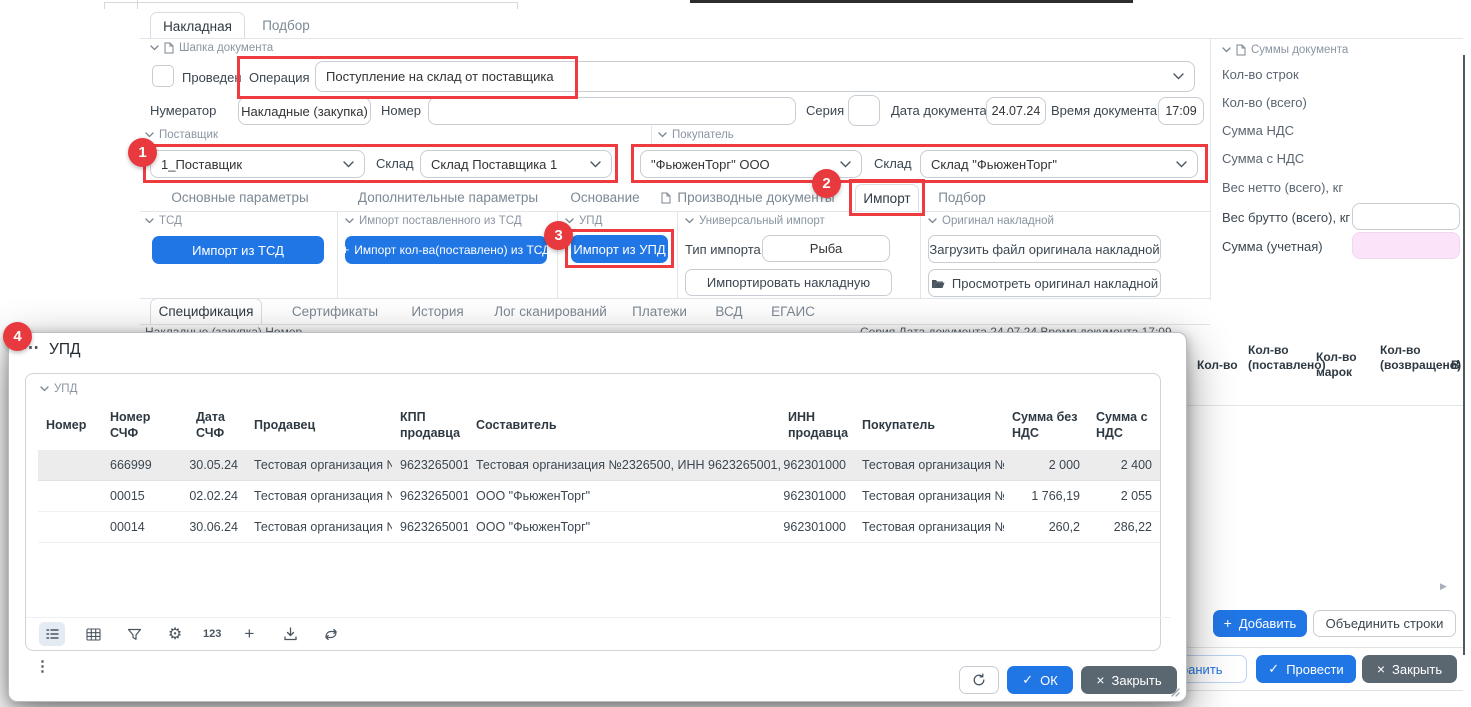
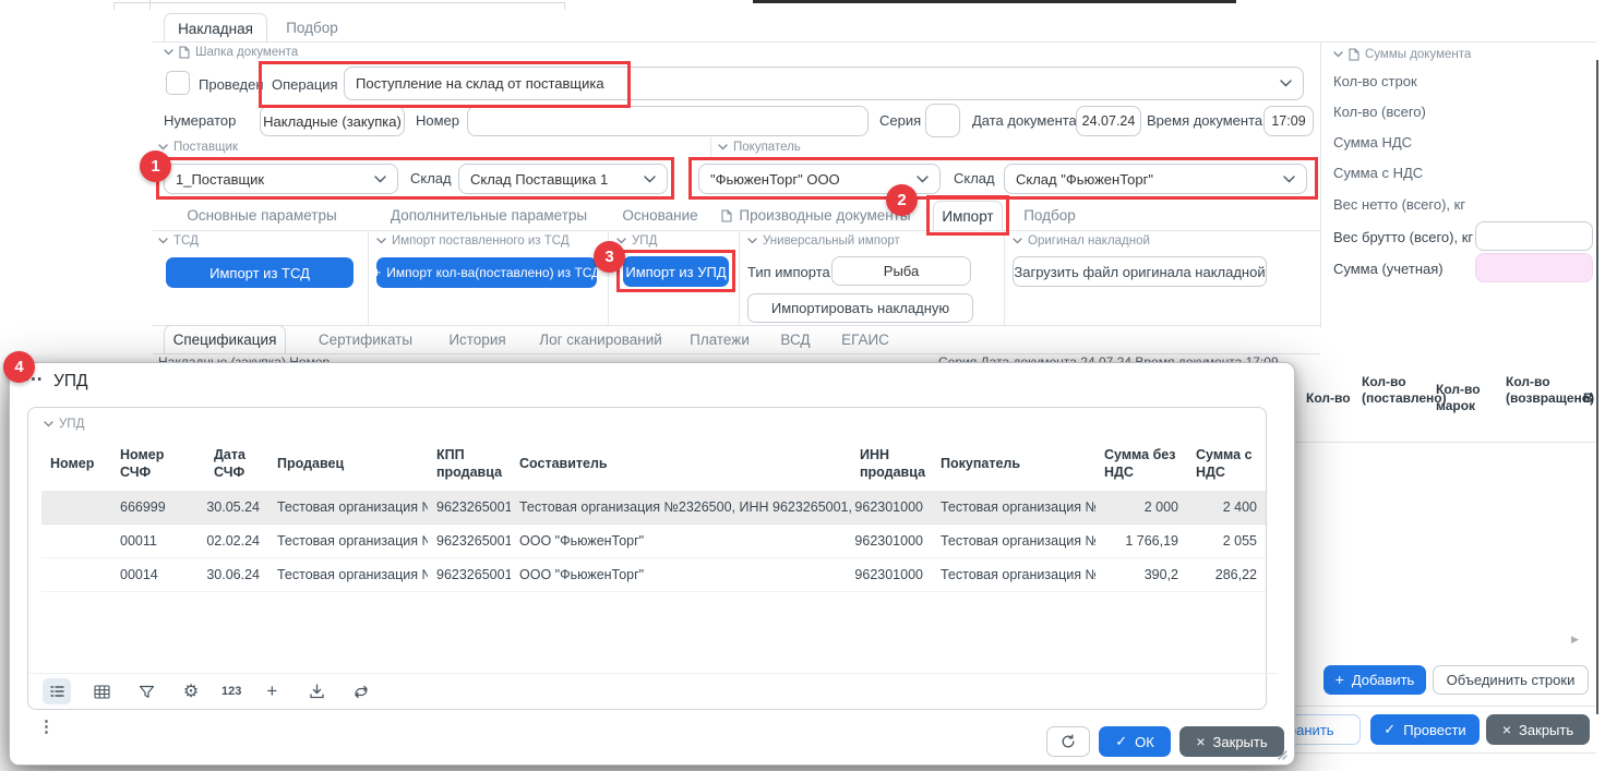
  Накладная
  Подбор
  Шапка документа
  Проведен
  Операция
  Поступление на склад от поставщика
  Нумератор
  Накладные (закупка)
  Номер
  Серия
  Дата документа
  24.07.24
  Время документа
  17:09
  Поставщик
  Покупатель
  1_Поставщик
  Склад
  Склад Поставщика 1
  1
  "ФьюженТорг" ООО
  Склад
  Склад "ФьюженТорг"
  Основные параметры
  Дополнительные параметры
  Основание
  Производные докумен
  Импорт
  2
  Подбор
  ТСД
  Импорт из ТСД
  Импорт поставленного из ТСД
  +
  Импорт кол-ва(поставлено) из ТСД
  УПД
  Импорт из УПД
  3
  Универсальный импорт
  Тип импорта
  Рыба
  Импортировать накладную
  Оригинал накладной
  Загрузить файл оригинала накладной
- Просмотреть оригинал накладной
  Спецификация
  Сертификаты
  История
  Лог сканирований
  Платежи
  ВСД
  ЕГАИС
  Суммы документа
  Кол-во строк
  Кол-во (всего)
  Сумма НДС
  Сумма с НДС
  Вес нетто (всего), кг
  Вес брутто (всего), кг
  Сумма (учетная)
  Кол-во
  Кол-во (поставлен
  Кол-во марок
  Кол-во (возвращен
  В
  ▶
  +
  Добавить
  Объединить строки
  анить
  ✓
  Провести
  ×
  Закрыть
  ⋯
  УПД
  УПД
  Номер
  Номер СЧФ
  Дата СЧФ
  Продавец
  КПП продавца
  Составитель
  ИНН продавца
  Покупатель
  Сумма без НДС
  Сумма с НДС
  666999
  30.05.24
  Тестовая организация
  9623265001
  Тестовая организация №2326500, ИНН 9623265001
  962301000
  Тестовая организация №
  2 000
  2 400
- 00015
+ 00011
  02.02.24
  Тестовая организация
  9623265001
  ООО "ФьюженТорг"
  962301000
  Тестовая организация №
  1 766,19
  2 055
  00014
  30.06.24
  Тестовая организация
  9623265001
  ООО "ФьюженТорг"
  962301000
  Тестовая организация №
- 260,2
+ 390,2
  286,22
  ⚙
  123
  +
  ⋮
  ✓
  ОК
  ×
  Закрыть
  4
